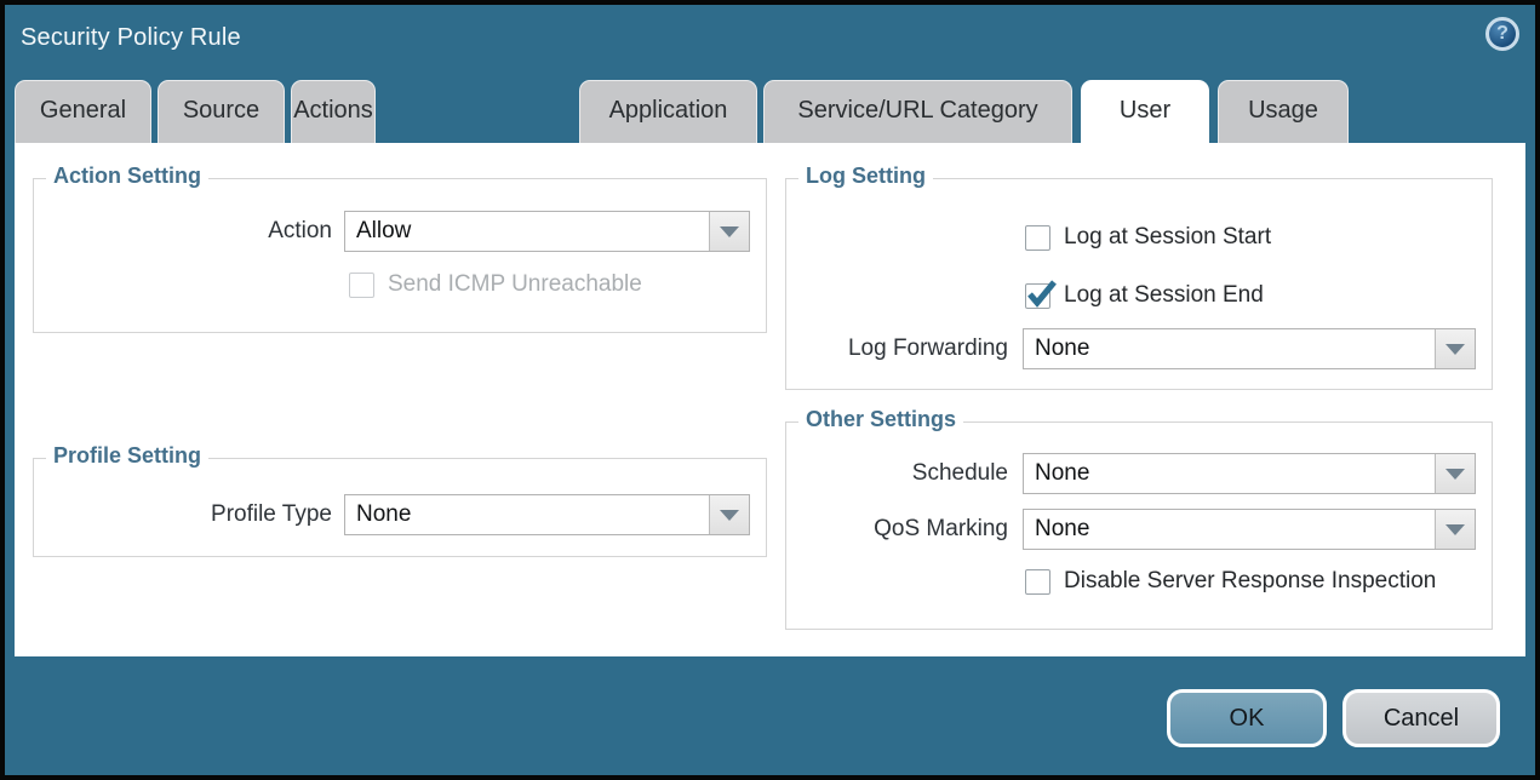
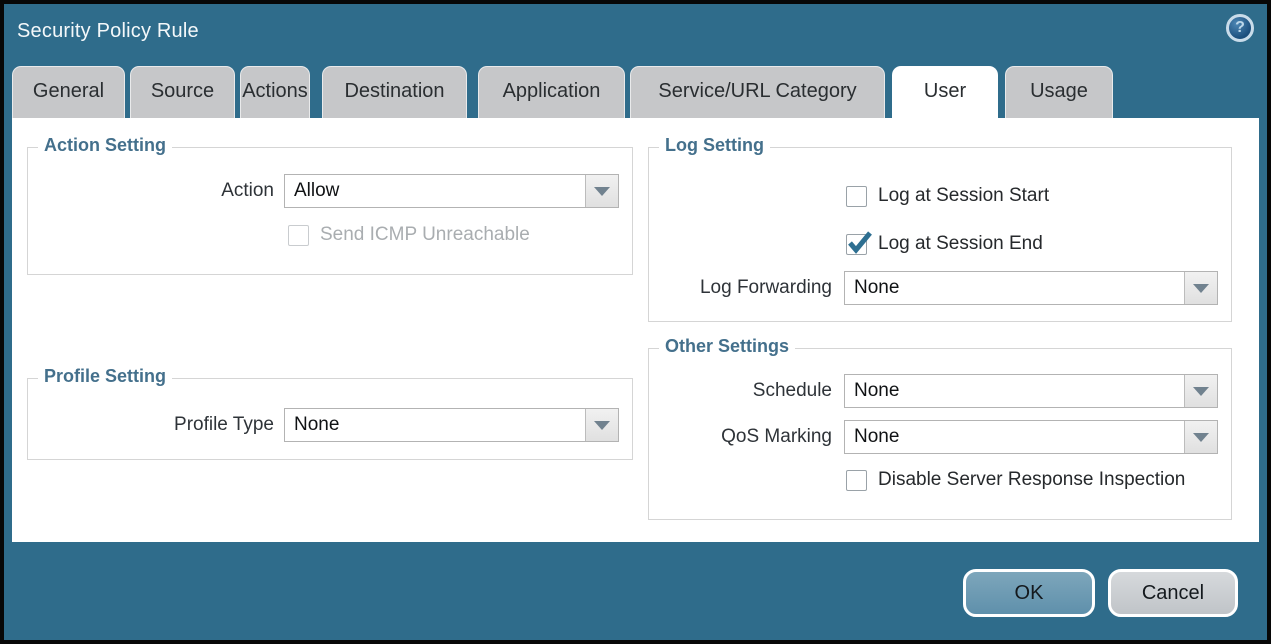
  Security Policy Rule
  ?
  General
  Source
  Actions
+ Destination
  Application
  Service/URL Category
  User
  Usage
  Action Setting
  Action
  Allow
  Send ICMP Unreachable
  Profile Setting
  Profile Type
  None
  Log Setting
  Log at Session Start
  Log at Session End
  Log Forwarding
  None
  Other Settings
  Schedule
  None
  QoS Marking
  None
  Disable Server Response Inspection
  OK
  Cancel
